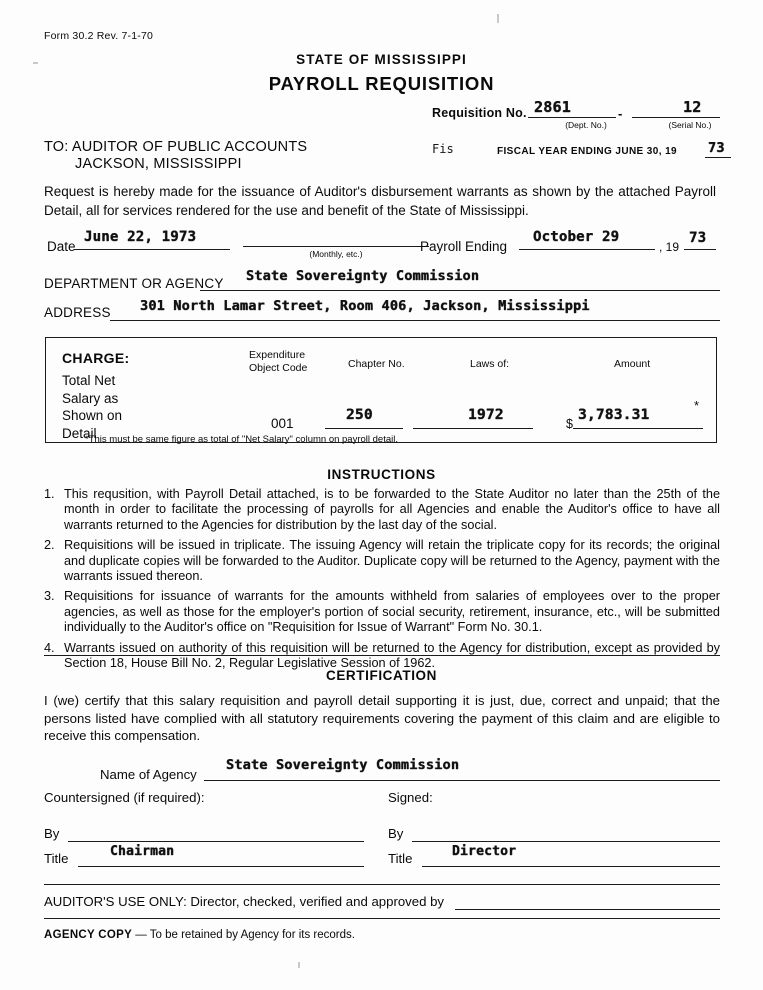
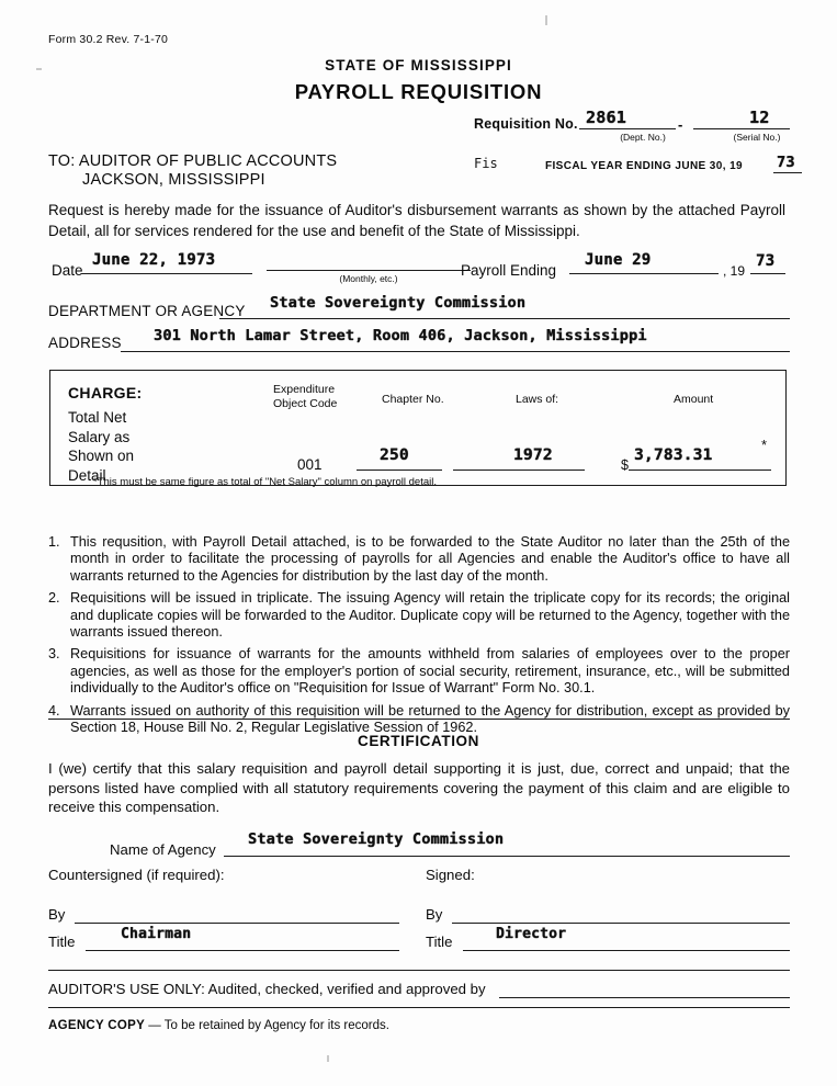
  Form 30.2 Rev. 7-1-70
  STATE OF MISSISSIPPI
  PAYROLL REQUISITION
  Requisition No.
  2861
  (Dept. No.)
  -
  12
  (Serial No.)
  TO: AUDITOR OF PUBLIC ACCOUNTS
  JACKSON, MISSISSIPPI
  Fis
  FISCAL YEAR ENDING JUNE 30, 19
  73
  Request is hereby made for the issuance of Auditor's disbursement warrants as shown by the attached Payroll Detail, all for services rendered for the use and benefit of the State of Mississippi.
  Date
  June 22, 1973
  (Monthly, etc.)
  Payroll Ending
- October 29
+ June 29
  , 19
  73
  DEPARTMENT OR AGENCY
  State Sovereignty Commission
  ADDRESS
  301 North Lamar Street, Room 406, Jackson, Mississippi
  CHARGE:
  Expenditure
  Object Code
  Chapter No.
  Laws of:
  Amount
  Total Net
  Salary as
  Shown on
  Detail
  001
  250
  1972
  $
  3,783.31
  *
  *This must be same figure as total of "Net Salary" column on payroll detail.
- INSTRUCTIONS
  1.
- This requsition, with Payroll Detail attached, is to be forwarded to the State Auditor no later than the 25th of the month in order to facilitate the processing of payrolls for all Agencies and enable the Auditor's office to have all warrants returned to the Agencies for distribution by the last day of the social.
+ This requsition, with Payroll Detail attached, is to be forwarded to the State Auditor no later than the 25th of the month in order to facilitate the processing of payrolls for all Agencies and enable the Auditor's office to have all warrants returned to the Agencies for distribution by the last day of the month.
  2.
- Requisitions will be issued in triplicate. The issuing Agency will retain the triplicate copy for its records; the original and duplicate copies will be forwarded to the Auditor. Duplicate copy will be returned to the Agency, payment with the warrants issued thereon.
+ Requisitions will be issued in triplicate. The issuing Agency will retain the triplicate copy for its records; the original and duplicate copies will be forwarded to the Auditor. Duplicate copy will be returned to the Agency, together with the warrants issued thereon.
  3.
  Requisitions for issuance of warrants for the amounts withheld from salaries of employees over to the proper agencies, as well as those for the employer's portion of social security, retirement, insurance, etc., will be submitted individually to the Auditor's office on "Requisition for Issue of Warrant" Form No. 30.1.
  4.
  Warrants issued on authority of this requisition will be returned to the Agency for distribution, except as provided by Section 18, House Bill No. 2, Regular Legislative Session of 1962.
  CERTIFICATION
  I (we) certify that this salary requisition and payroll detail supporting it is just, due, correct and unpaid; that the persons listed have complied with all statutory requirements covering the payment of this claim and are eligible to receive this compensation.
  Name of Agency
  State Sovereignty Commission
  Countersigned (if required):
  Signed:
  By
  By
  Title
  Chairman
  Title
  Director
- AUDITOR'S USE ONLY: Director, checked, verified and approved by
+ AUDITOR'S USE ONLY: Audited, checked, verified and approved by
  AGENCY COPY — To be retained by Agency for its records.
